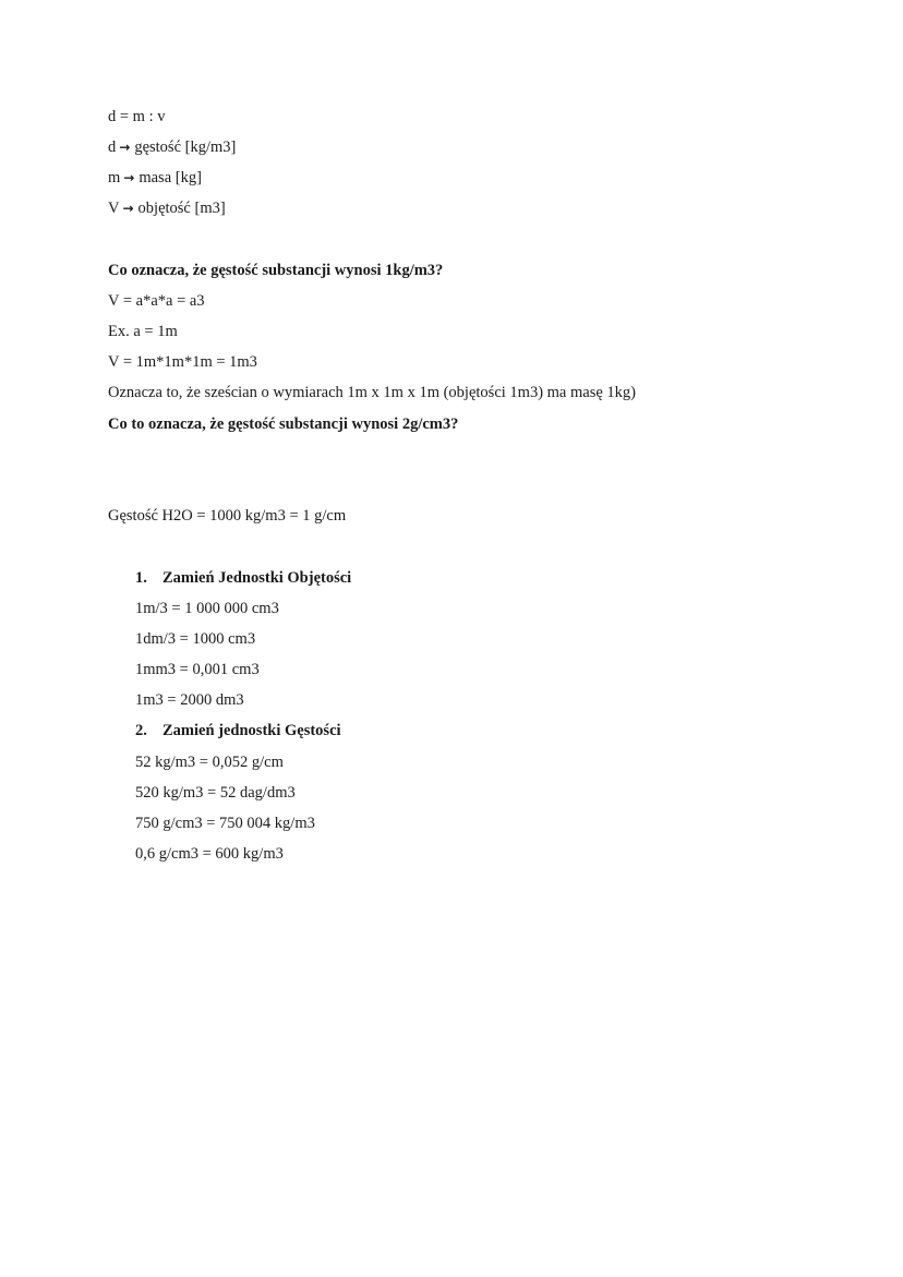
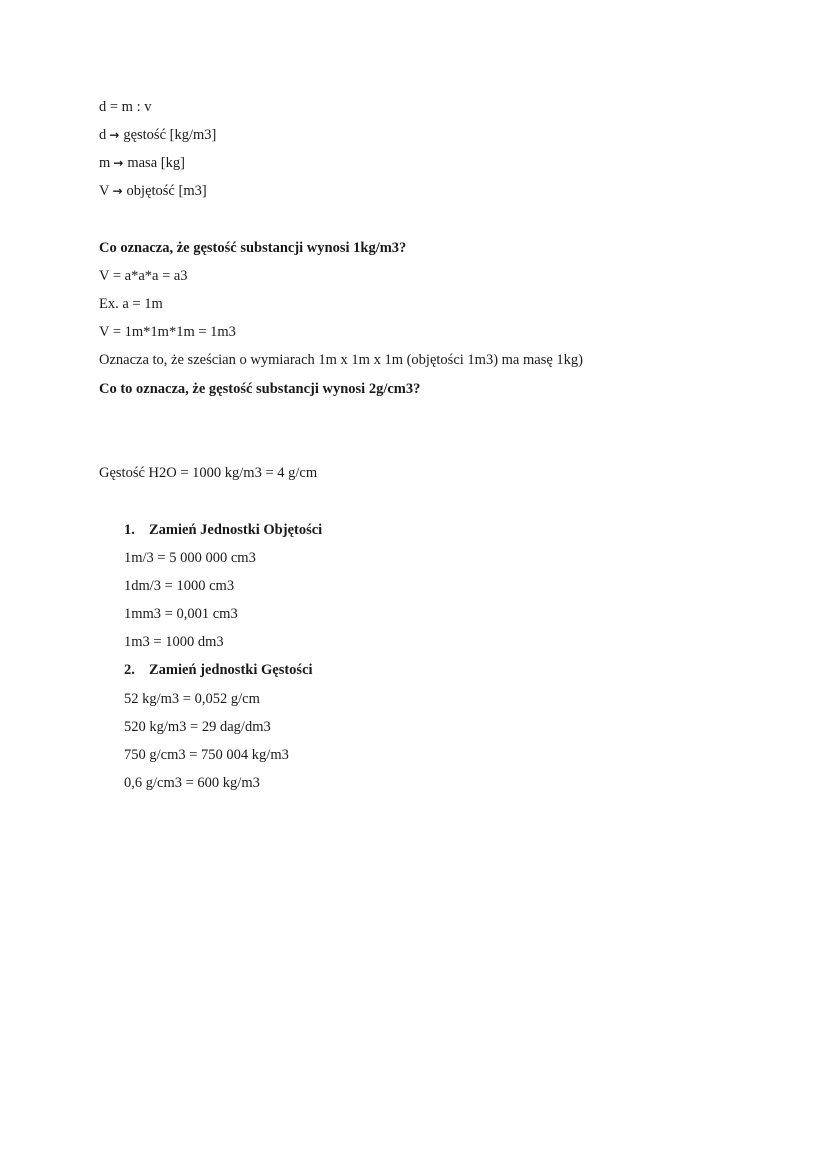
  d = m : v
  d → gęstość [kg/m3]
  m → masa [kg]
  V → objętość [m3]
  Co oznacza, że gęstość substancji wynosi 1kg/m3?
  V = a*a*a = a3
  Ex. a = 1m
  V = 1m*1m*1m = 1m3
  Oznacza to, że sześcian o wymiarach 1m x 1m x 1m (objętości 1m3) ma masę 1kg)
  Co to oznacza, że gęstość substancji wynosi 2g/cm3?
- Gęstość H2O = 1000 kg/m3 = 1 g/cm
+ Gęstość H2O = 1000 kg/m3 = 4 g/cm
  1. Zamień Jednostki Objętości
- 1m/3 = 1 000 000 cm3
+ 1m/3 = 5 000 000 cm3
  1dm/3 = 1000 cm3
  1mm3 = 0,001 cm3
- 1m3 = 2000 dm3
+ 1m3 = 1000 dm3
  2. Zamień jednostki Gęstości
  52 kg/m3 = 0,052 g/cm
- 520 kg/m3 = 52 dag/dm3
+ 520 kg/m3 = 29 dag/dm3
  750 g/cm3 = 750 004 kg/m3
  0,6 g/cm3 = 600 kg/m3
